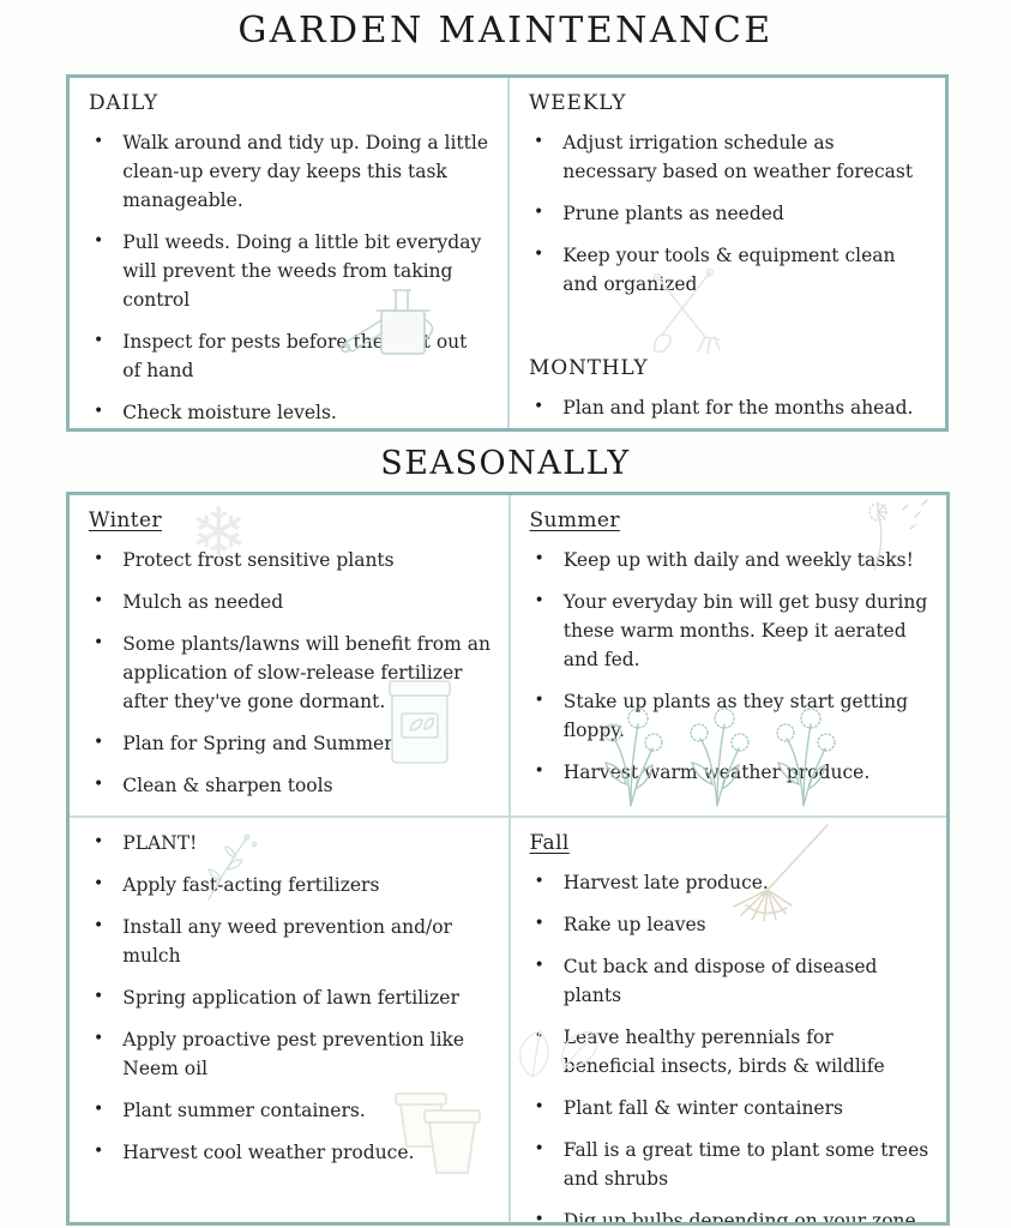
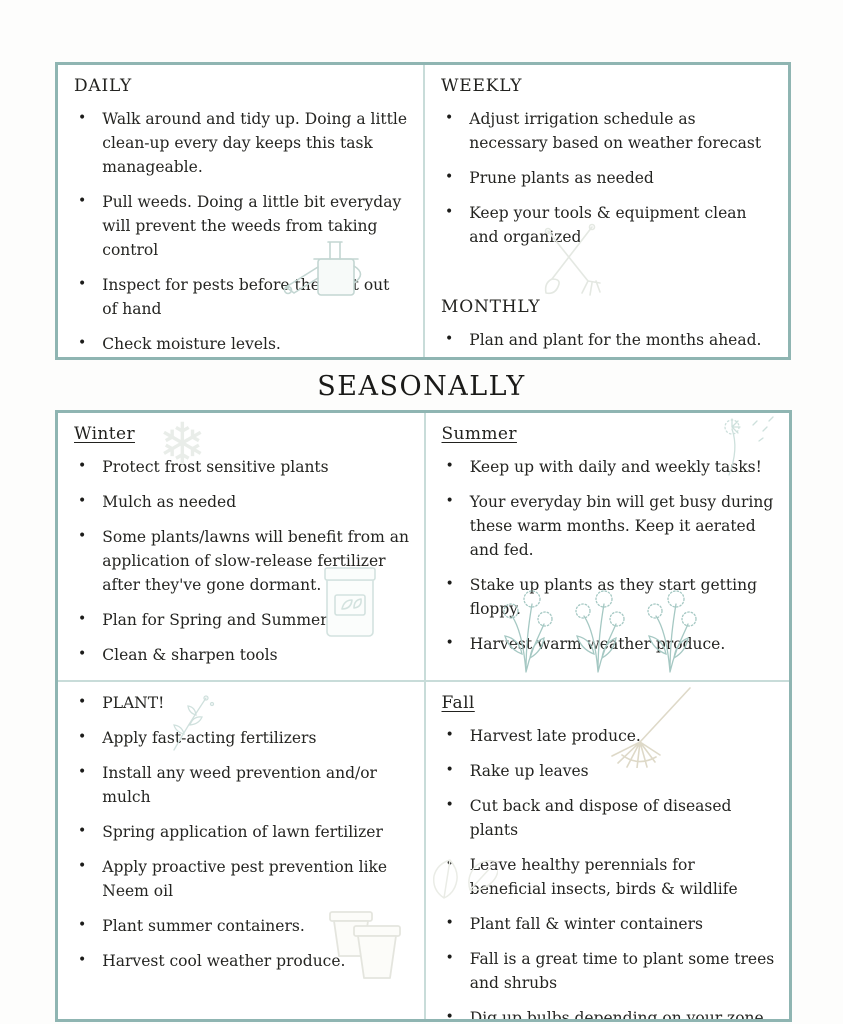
- GARDEN MAINTENANCE
  DAILY
  •
  Walk around and tidy up. Doing a little clean-up every day keeps this task manageable.
  •
  Pull weeds. Doing a little bit everyday will prevent the weeds from taking control
  •
  Inspect for pests before tet out of hand
  •
  Check moisture levels.
  WEEKLY
  •
  Adjust irrigation schedule as necessary based on weather forecast
  •
  Prune plants as needed
  •
  Keep your tools & equipment clean and organized
  MONTHLY
  •
  Plan and plant for the months ahead.
  SEASONALLY
  ❄
  Winter
  •
  Protect frost sensitive plants
  •
  Mulch as needed
  •
  Some plants/lawns will benefit from an application of slow-release fertilizer after they've gone dormant.
  •
  Plan for Spring and Summer
  •
  Clean & sharpen tools
  Summer
  •
  Keep up with daily and weekly tasks!
  •
  Your everyday bin will get busy during these warm months. Keep it aerated and fed.
  •
  Stake up plants as they start getting floppy.
  •
  Harvet warmetherroduce.
  •
  PLANT!
  •
  Apply fast-acting fertilizers
  •
  Install any weed prevention and/or mulch
  •
  Spring application of lawn fertilizer
  •
  Apply proactive pest prevention like Neem oil
  •
  Plant summer containers.
  •
  Harvest cool weather produce.
  Fall
  •
  Harvest late produce.
  •
  Rake up leaves
  •
  Cut back and dispose of diseased plants
  •
  Leave healthy perennials for beneficial insects, birds & wildlife
  •
  Plant fall & winter containers
  •
  Fall is a great time to plant some trees and shrubs
  •
  Dig up bulbs depending on your zone.
